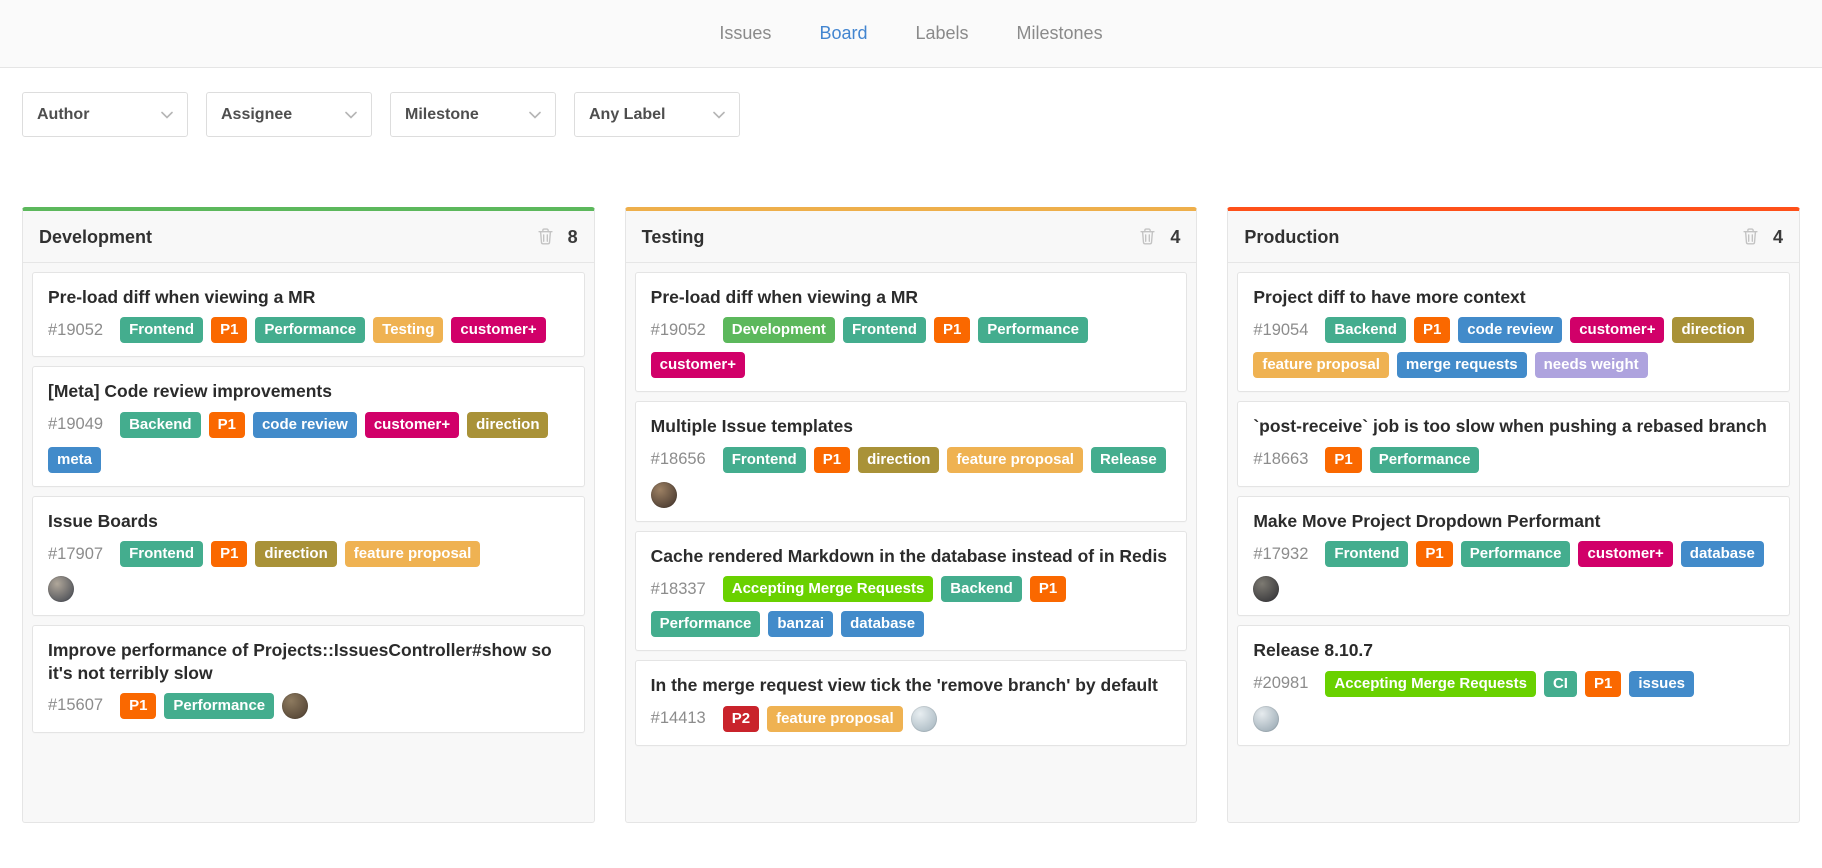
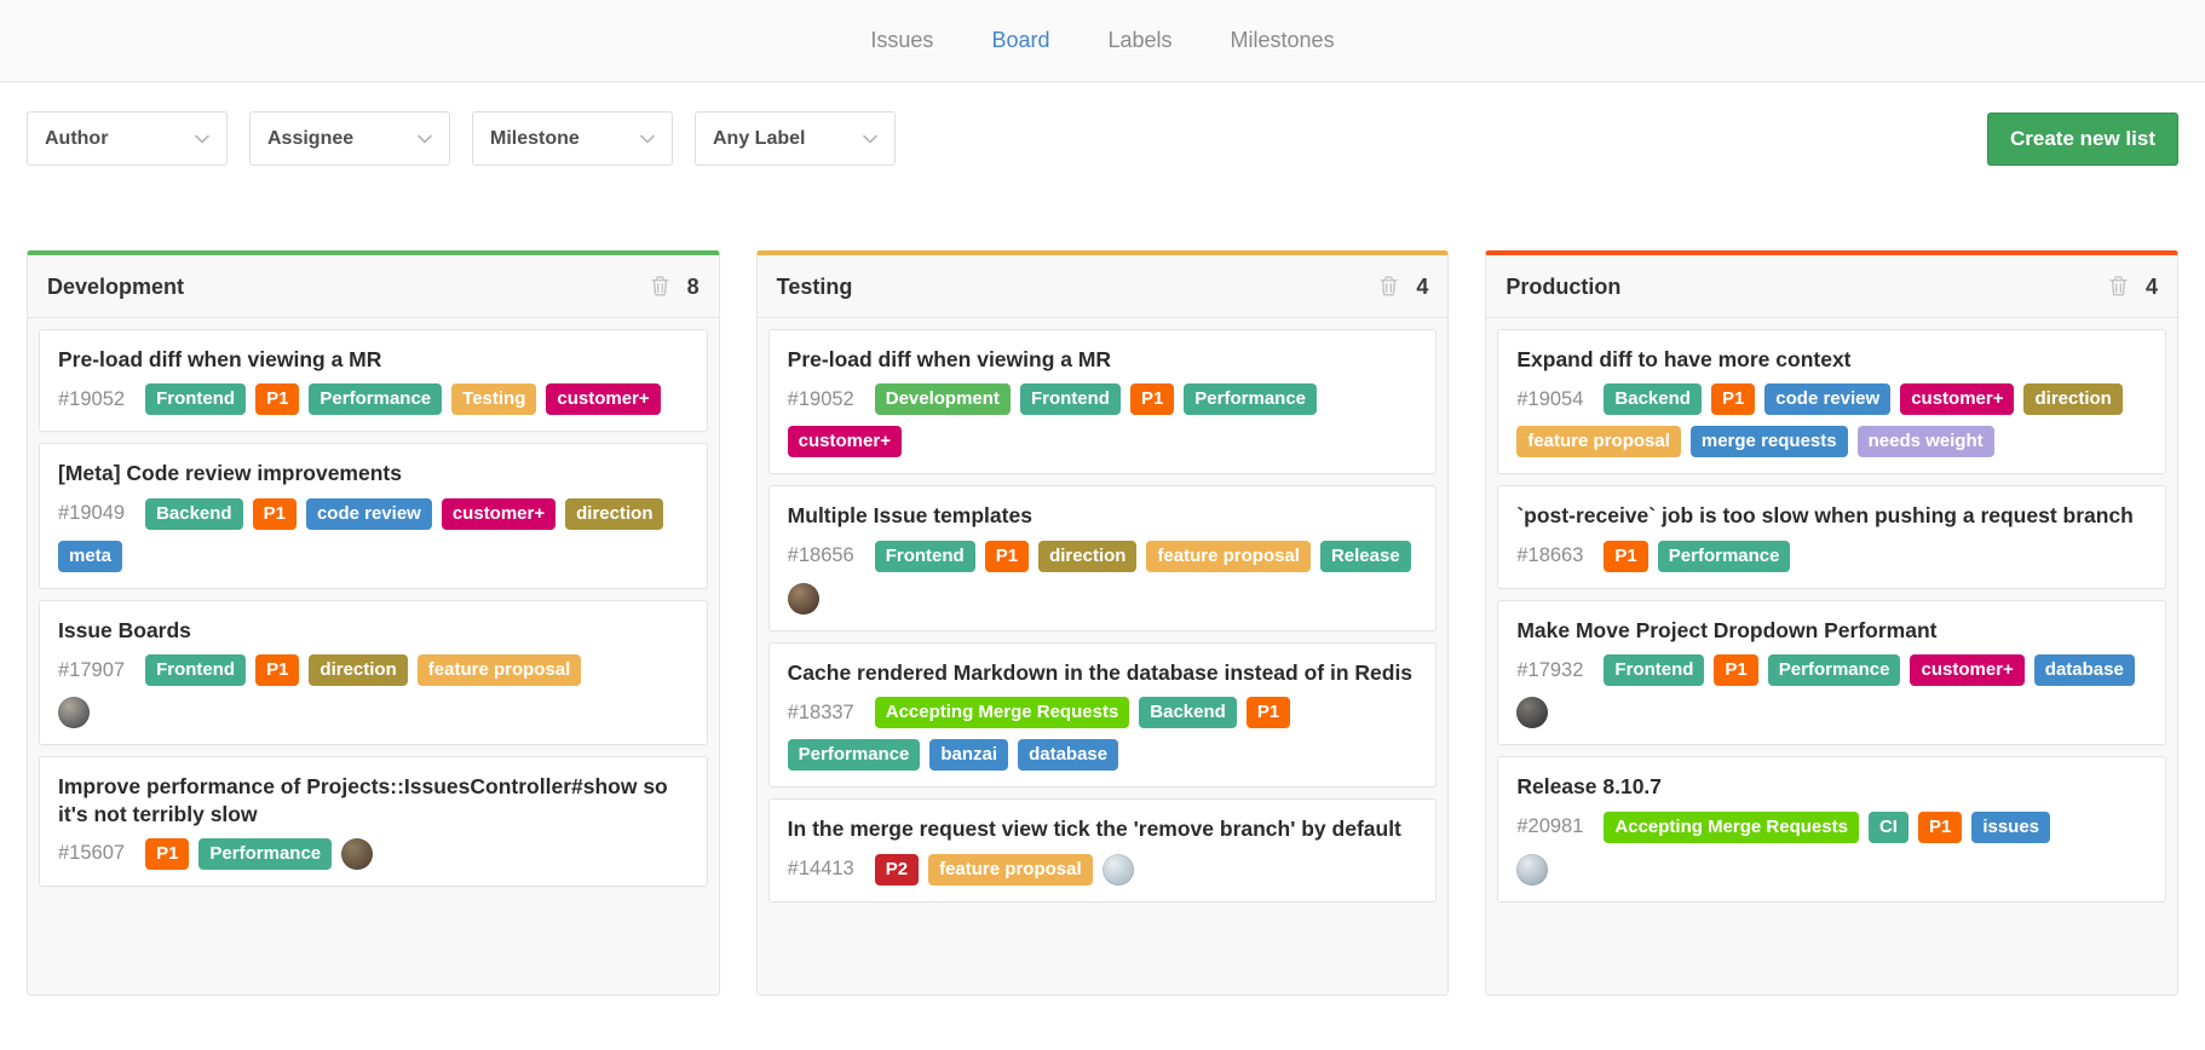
  Issues
  Board
  Labels
  Milestones
  Author
  Assignee
  Milestone
  Any Label
+ Create new list
  Development
  8
  Pre-load diff when viewing a MR
  #19052
  Frontend
  P1
  Performance
  Testing
  customer+
  [Meta] Code review improvements
  #19049
  Backend
  P1
  code review
  customer+
  direction
  meta
  Issue Boards
  #17907
  Frontend
  P1
  direction
  feature proposal
  Improve performance of Projects::IssuesController#show so it's not terribly slow
  #15607
  P1
  Performance
  Testing
  4
  Pre-load diff when viewing a MR
  #19052
  Development
  Frontend
  P1
  Performance
  customer+
  Multiple Issue templates
  #18656
  Frontend
  P1
  direction
  feature proposal
  Release
  Cache rendered Markdown in the database instead of in Redis
  #18337
  Accepting Merge Requests
  Backend
  P1
  Performance
  banzai
  database
  In the merge request view tick the 'remove branch' by default
  #14413
  P2
  feature proposal
  Production
  4
- Project diff to have more context
+ Expand diff to have more context
  #19054
  Backend
  P1
  code review
  customer+
  direction
  feature proposal
  merge requests
  needs weight
- `post-receive` job is too slow when pushing a rebased branch
+ `post-receive` job is too slow when pushing a request branch
  #18663
  P1
  Performance
  Make Move Project Dropdown Performant
  #17932
  Frontend
  P1
  Performance
  customer+
  database
  Release 8.10.7
  #20981
  Accepting Merge Requests
  CI
  P1
  issues
